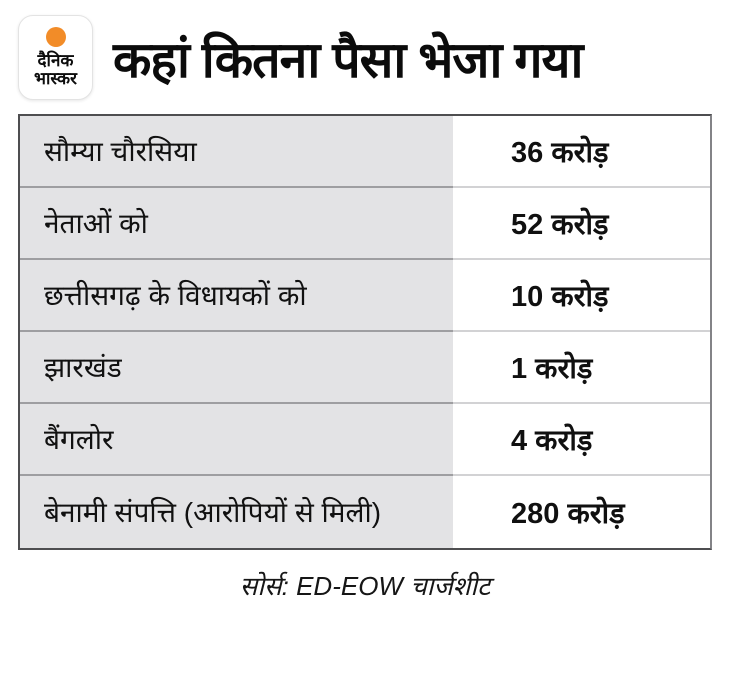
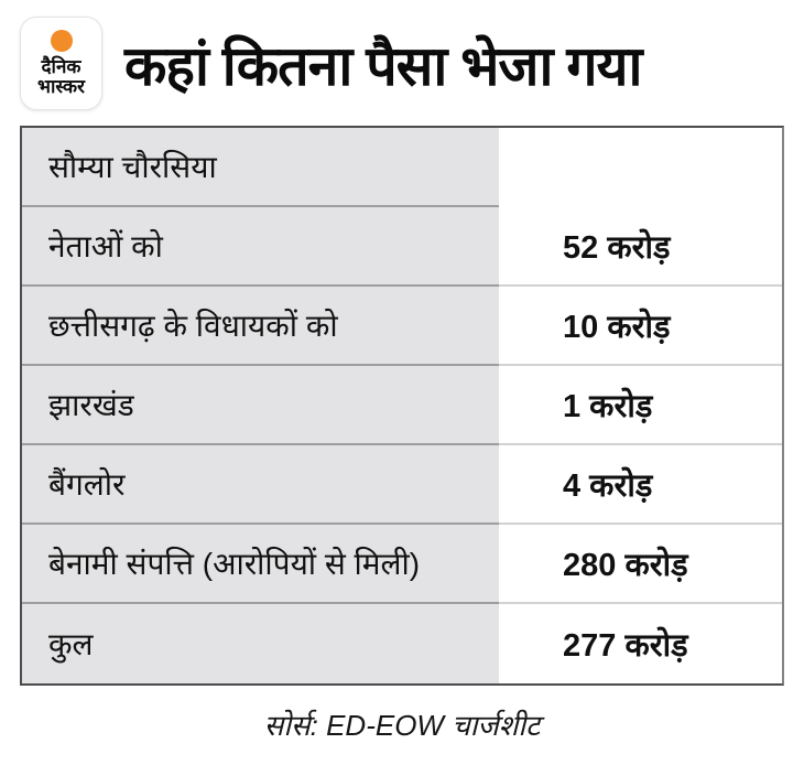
  दैनिक
  भास्कर
  कहां कितना पैसा भेजा गया
  सौम्या चौरसिया
- 36 करोड़
  नेताओं को
  52 करोड़
  छत्तीसगढ़ के विधायकों को
  10 करोड़
  झारखंड
  1 करोड़
  बैंगलोर
  4 करोड़
  बेनामी संपत्ति (आरोपियों से मिली)
  280 करोड़
+ कुल
+ 277 करोड़
  सोर्स: ED-EOW चार्जशीट
